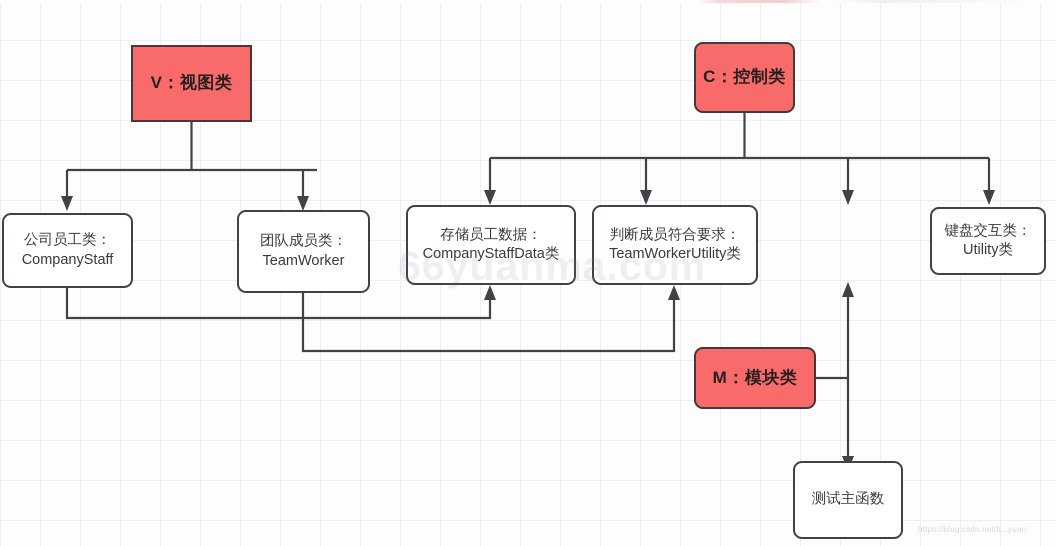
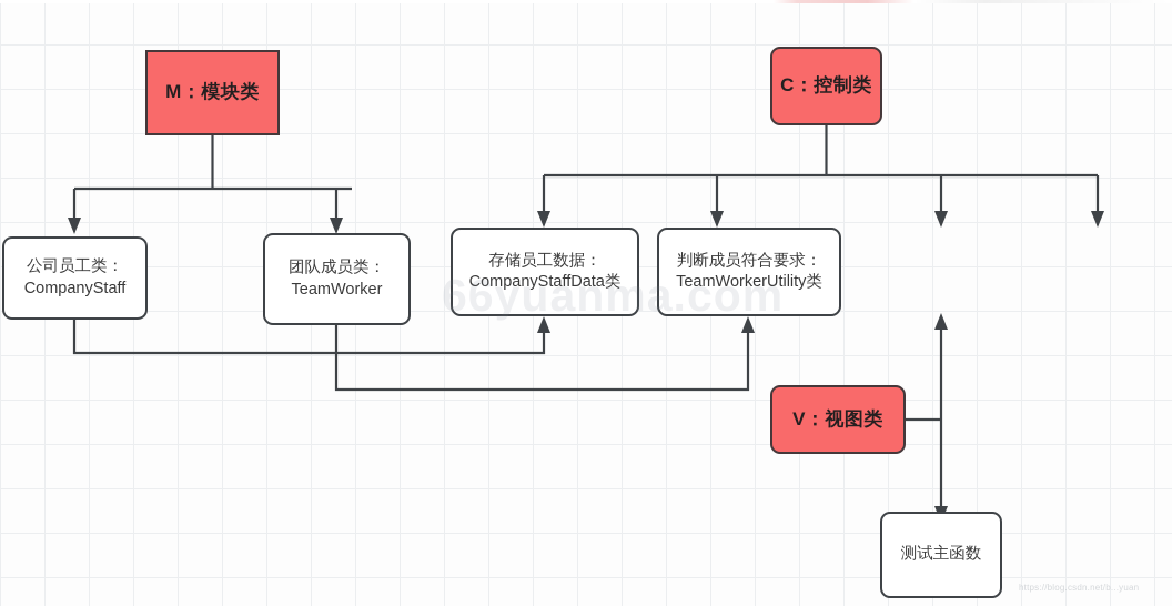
- V：视图类
+ M：模块类
  C：控制类
- M：模块类
+ V：视图类
  公司员工类：
  CompanyStaff
  团队成员类：
  TeamWorker
  存储员工数据：
  CompanyStaffData类
  判断成员符合要求：
  TeamWorkerUtility类
- 键盘交互类：
- Utility类
  测试主函数
  66yuanma.com
  https://blog.csdn.net/b...yuan
